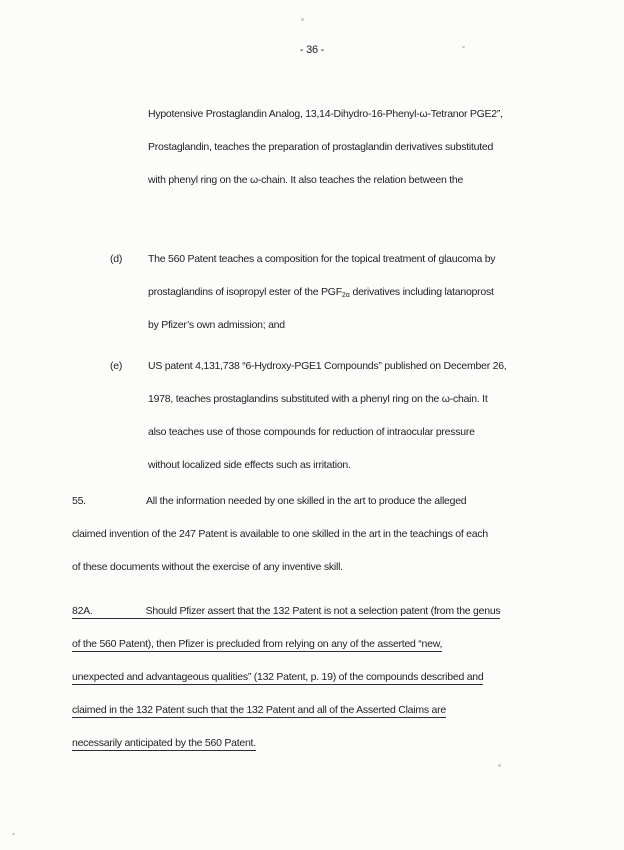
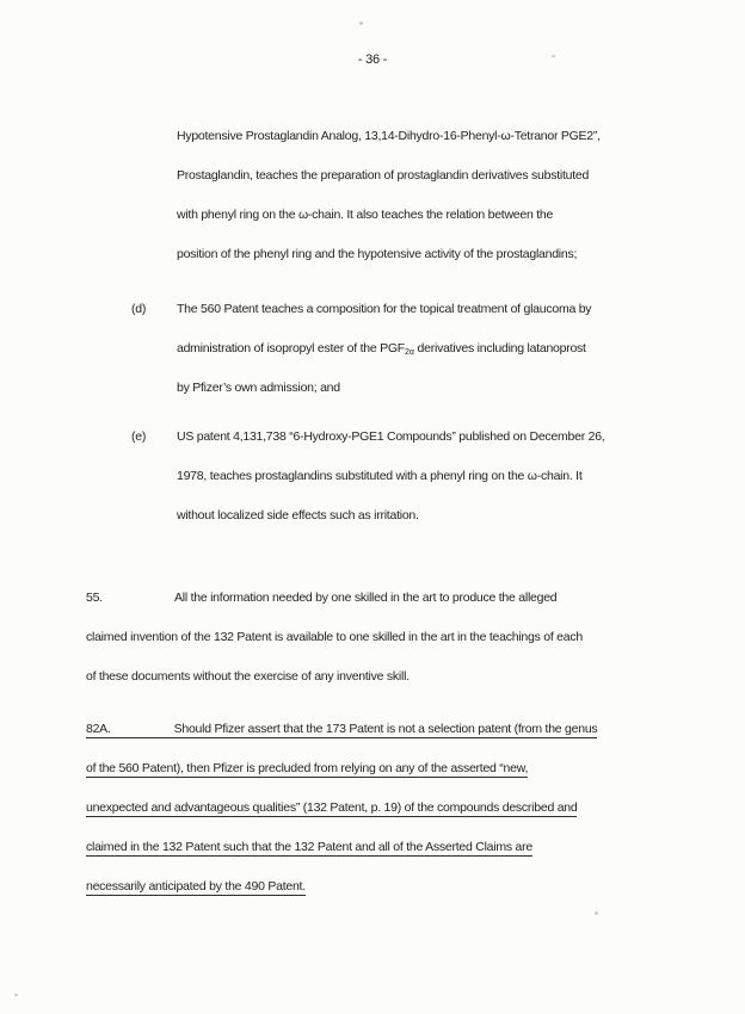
  - 36 -
  Hypotensive Prostaglandin Analog, 13,14-Dihydro-16-Phenyl-ω-Tetranor PGE2”,
  Prostaglandin, teaches the preparation of prostaglandin derivatives substituted
  with phenyl ring on the ω-chain. It also teaches the relation between the
+ position of the phenyl ring and the hypotensive activity of the prostaglandins;
  (d) The 560 Patent teaches a composition for the topical treatment of glaucoma by
- prostaglandins of isopropyl ester of the PGF derivatives including latanoprost
+ administration of isopropyl ester of the PGF derivatives including latanoprost
  by Pfizer’s own admission; and
  (e) US patent 4,131,738 “6-Hydroxy-PGE1 Compounds” published on December 26,
  1978, teaches prostaglandins substituted with a phenyl ring on the ω-chain. It
- also teaches use of those compounds for reduction of intraocular pressure
  without localized side effects such as irritation.
  55. All the information needed by one skilled in the art to produce the alleged
- claimed invention of the 247 Patent is available to one skilled in the art in the teachings of each
+ claimed invention of the 132 Patent is available to one skilled in the art in the teachings of each
  of these documents without the exercise of any inventive skill.
- 82A. Should Pfizer assert that the 132 Patent is not a selection patent (from the genus
+ 82A. Should Pfizer assert that the 173 Patent is not a selection patent (from the genus
  of the 560 Patent), then Pfizer is precluded from relying on any of the asserted “new,
  unexpected and advantageous qualities” (132 Patent, p. 19) of the compounds described and
  claimed in the 132 Patent such that the 132 Patent and all of the Asserted Claims are
- necessarily anticipated by the 560 Patent.
+ necessarily anticipated by the 490 Patent.
